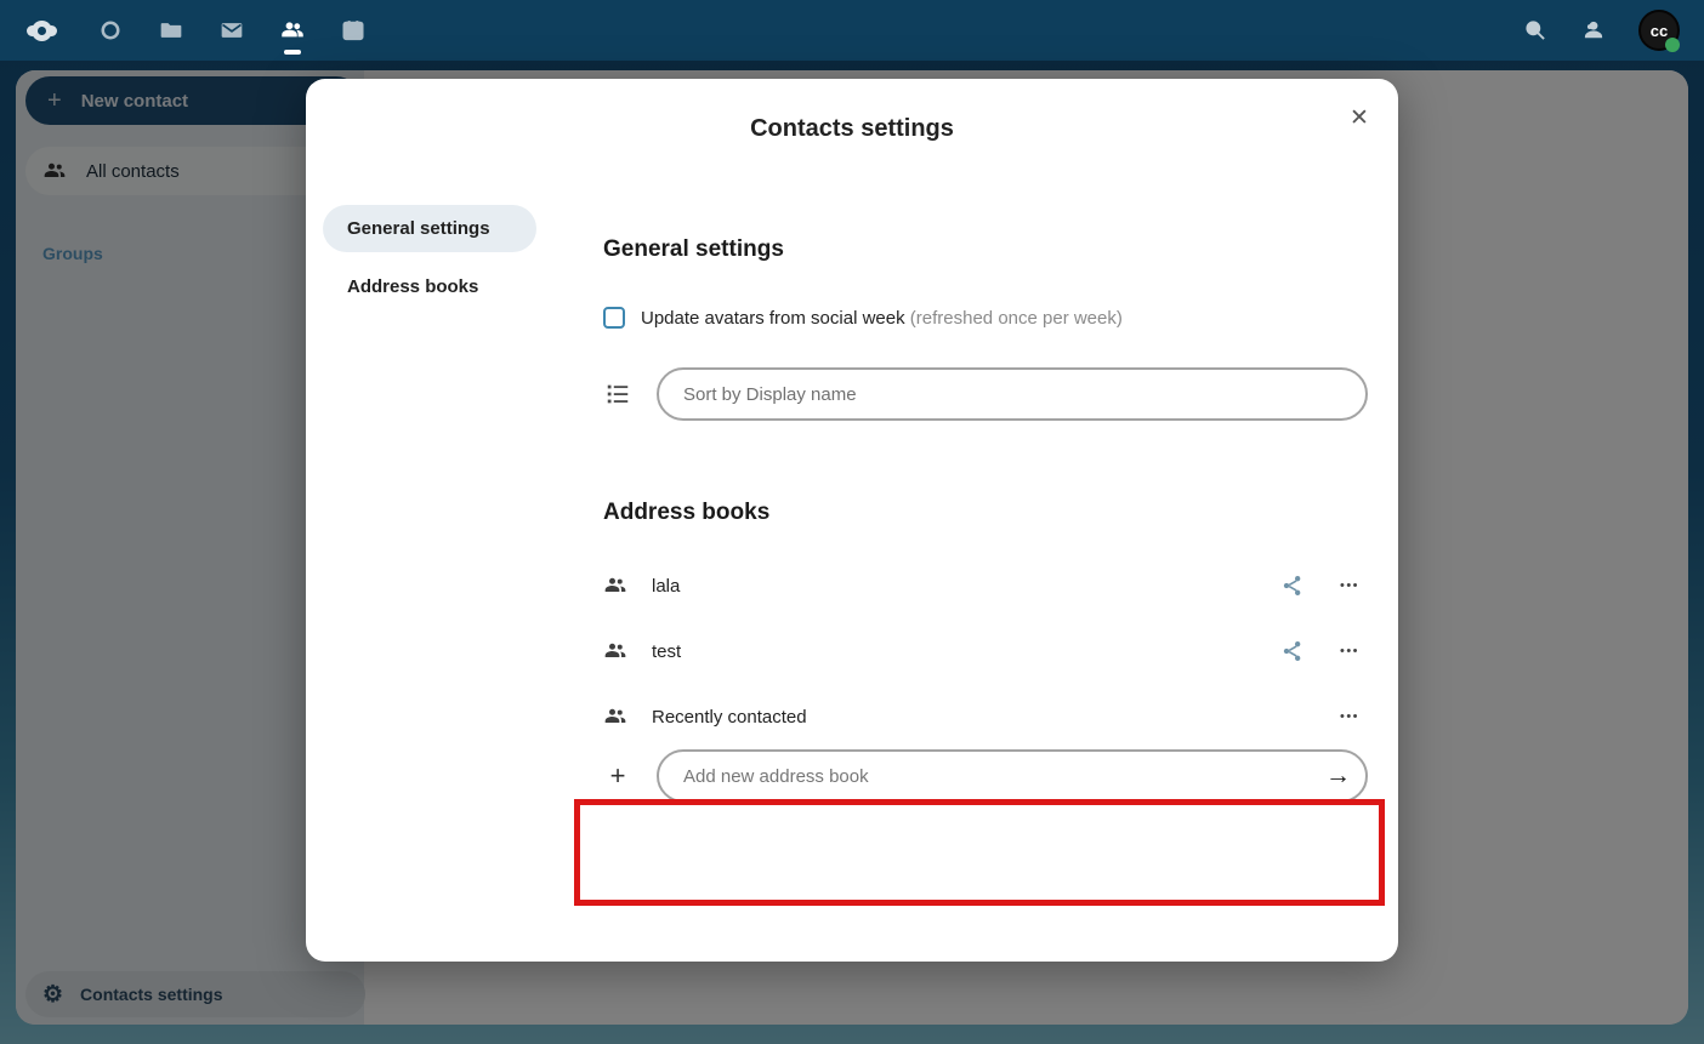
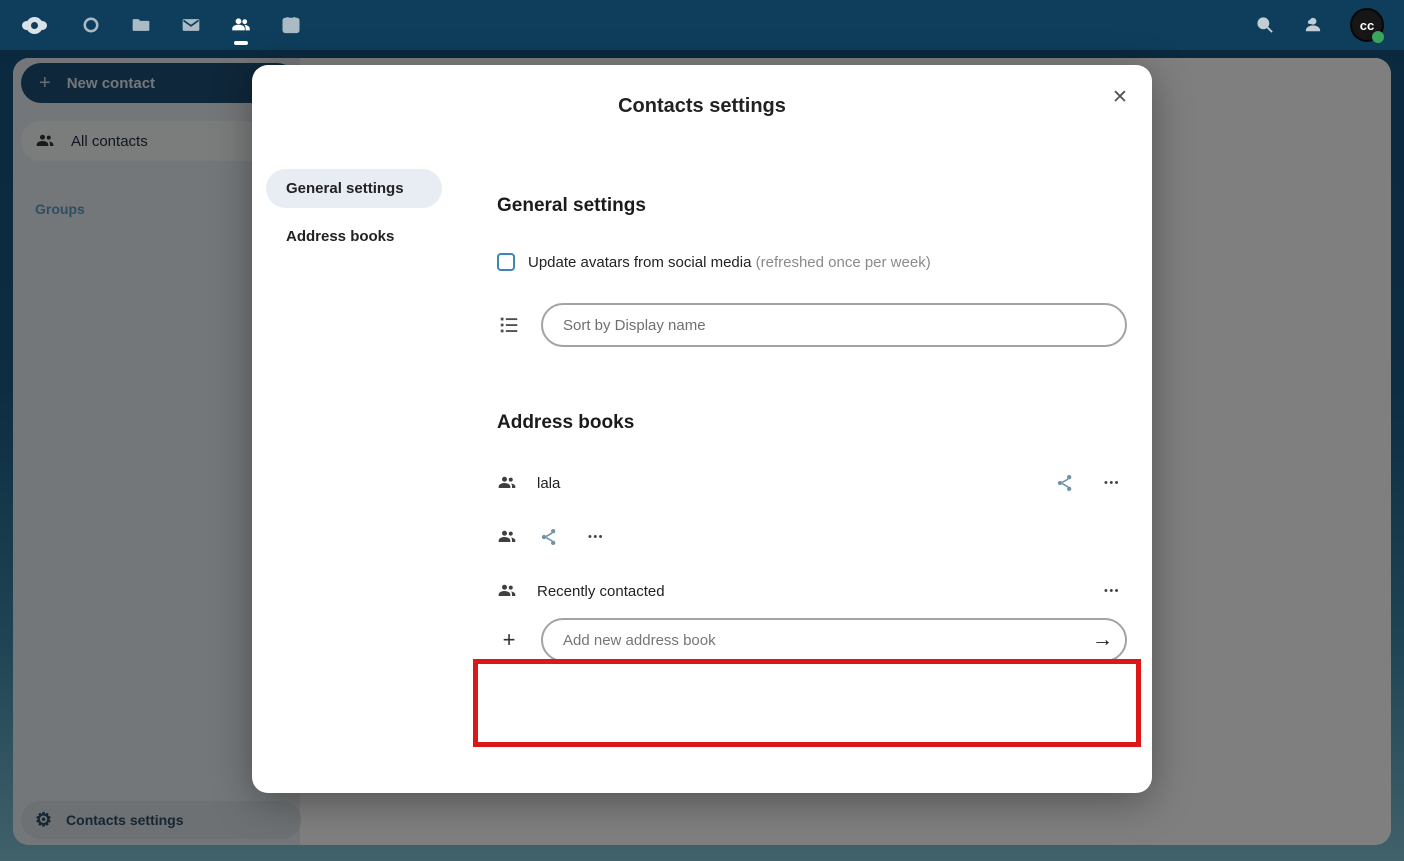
  cc
  +
  New contact
  All contacts
  Groups
  ⚙
  Contacts settings
  Contacts settings
  ✕
  General settings
  Address books
  General settings
- Update avatars from social week (refreshed once per week)
+ Update avatars from social media (refreshed once per week)
  Sort by Display name
  Address books
  lala
  •••
- test
  •••
  Recently contacted
  •••
  +
  Add new address book
  →
